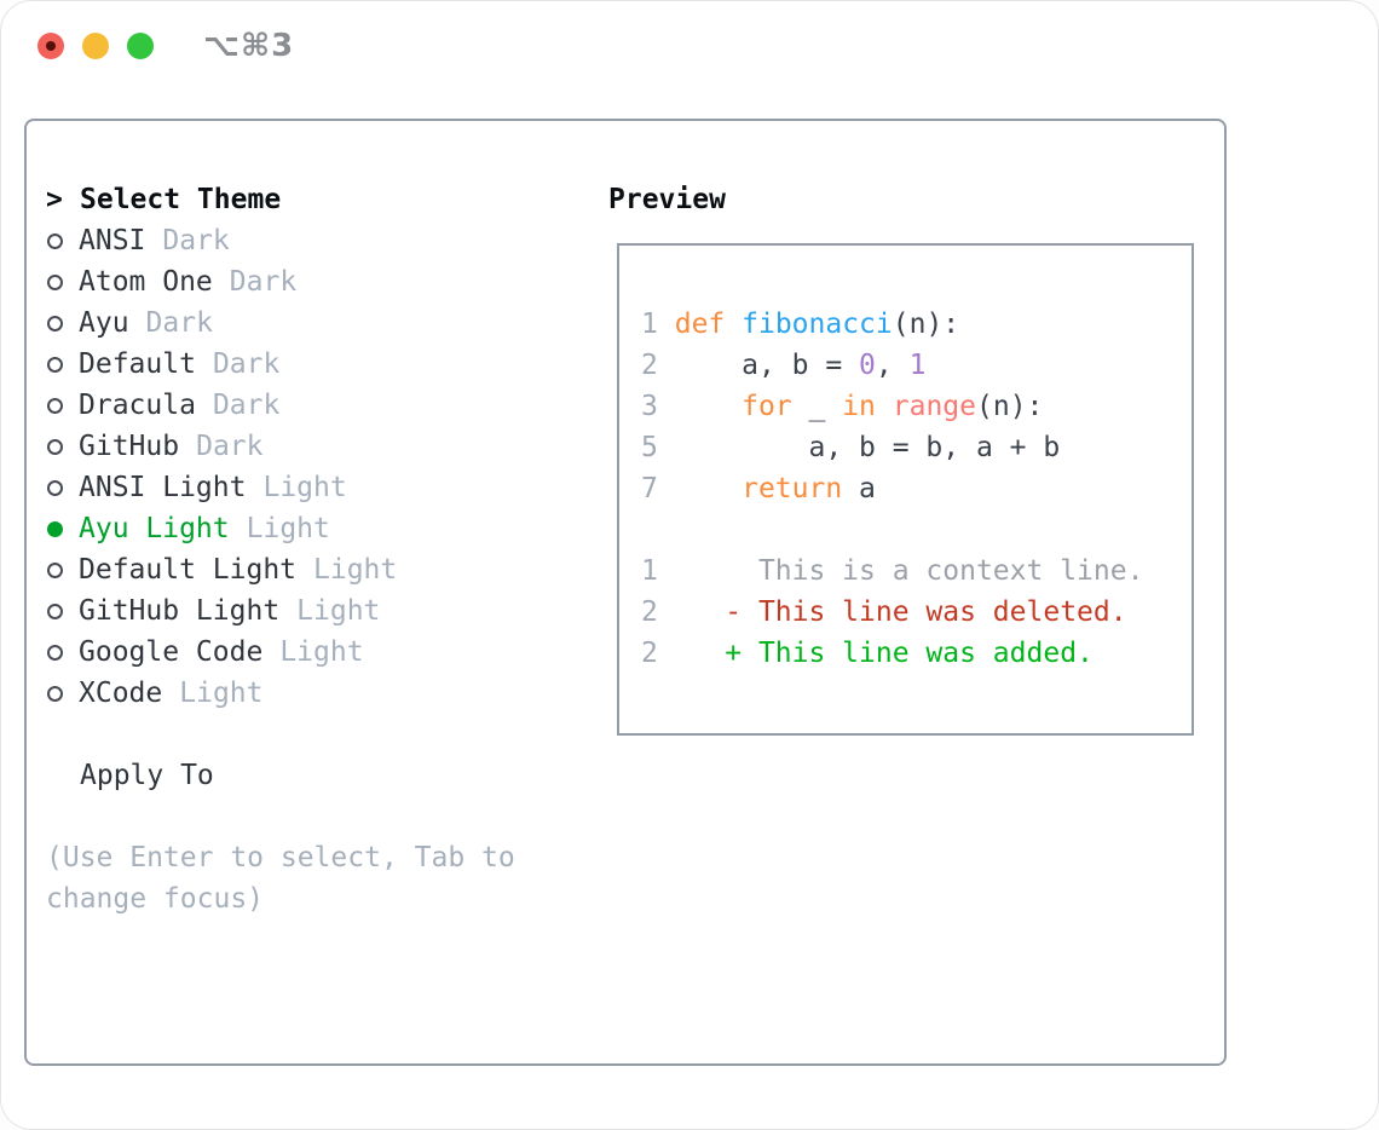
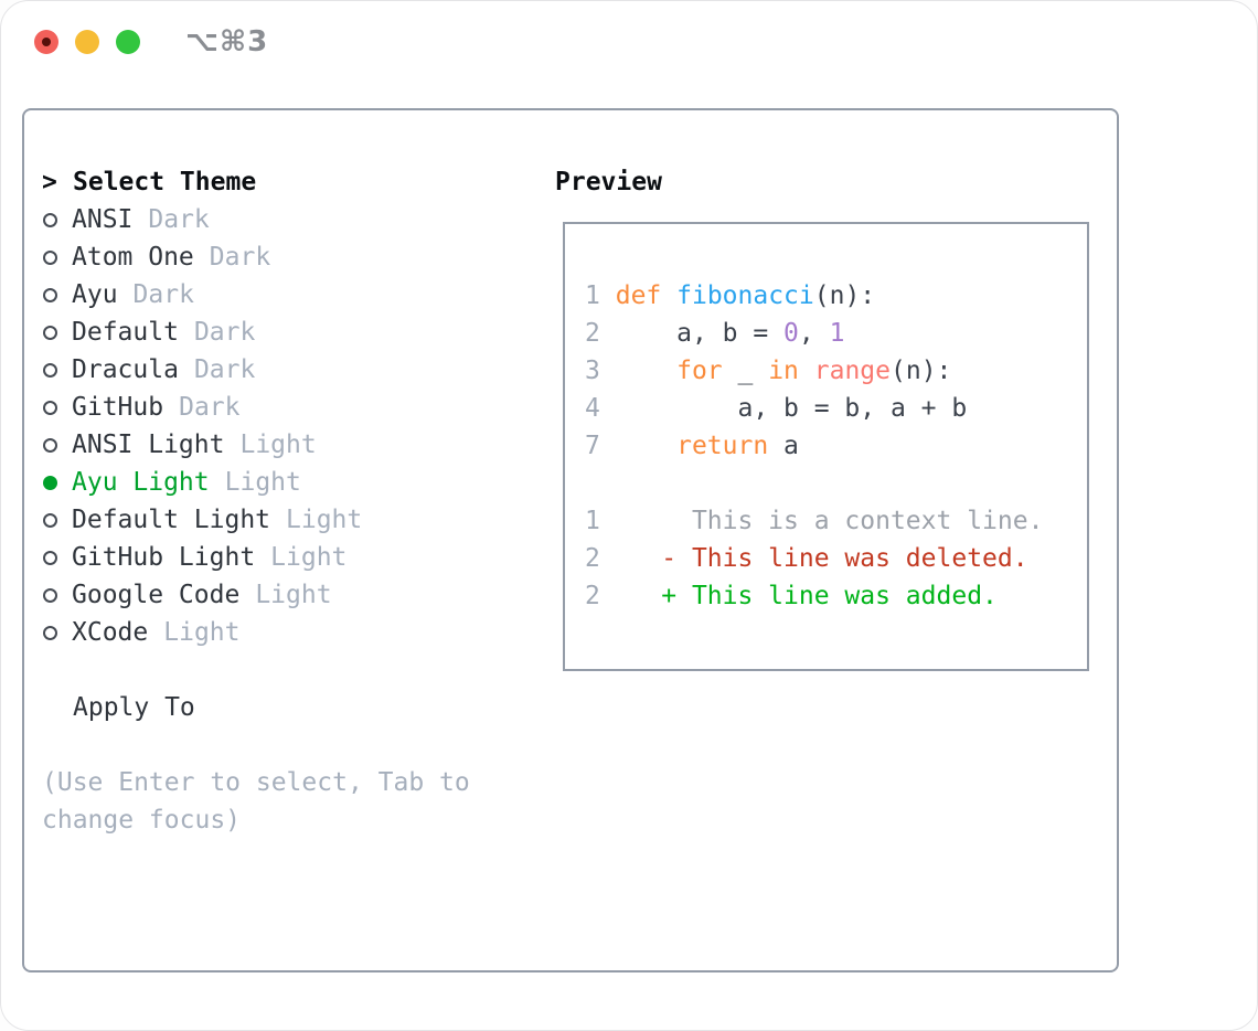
  ⌥⌘3
  >
  Select Theme
  ANSI
  Dark
  Atom One
  Dark
  Ayu
  Dark
  Default
  Dark
  Dracula
  Dark
  GitHub
  Dark
  ANSI Light
  Light
  Ayu Light
  Light
  Default Light
  Light
  GitHub Light
  Light
  Google Code
  Light
  XCode
  Light
  Apply To
  (Use Enter to select, Tab to
  change focus)
  Preview
  1 def fibonacci(n):
  2 a, b = 0, 1
  3 for _ in range(n):
- 5 a, b = b, a + b
+ 4 a, b = b, a + b
  7 return a
  1 This is a context line.
  2 - This line was deleted.
  2 + This line was added.
